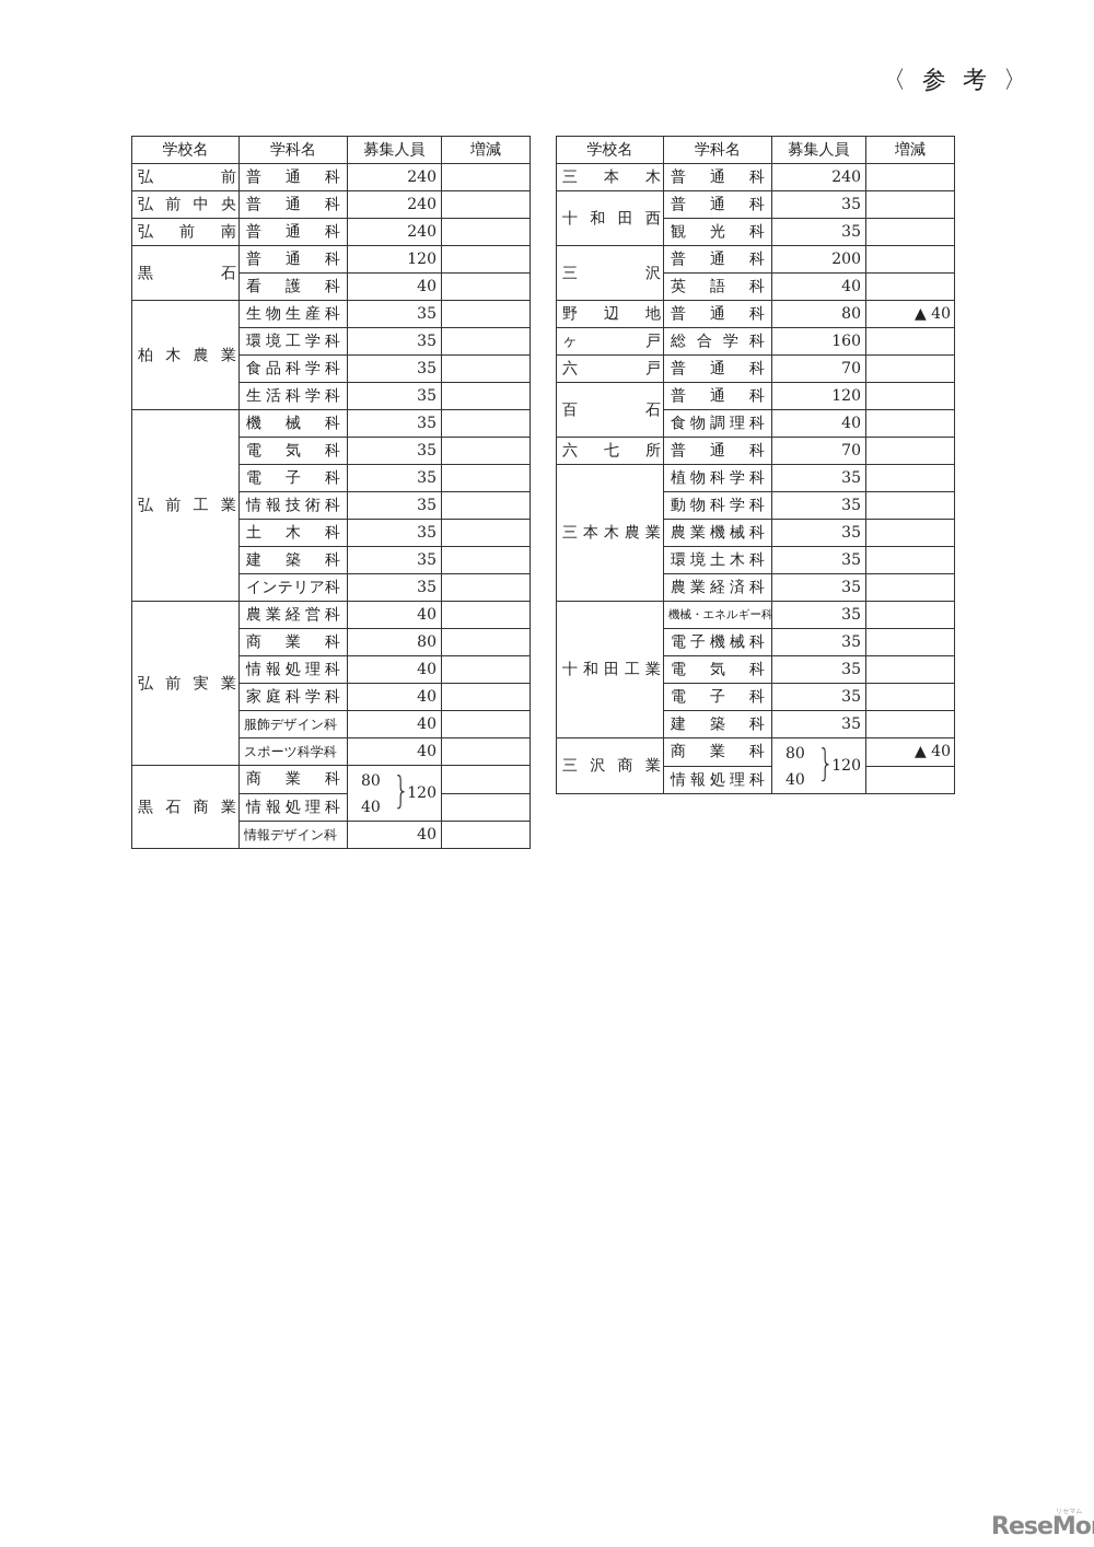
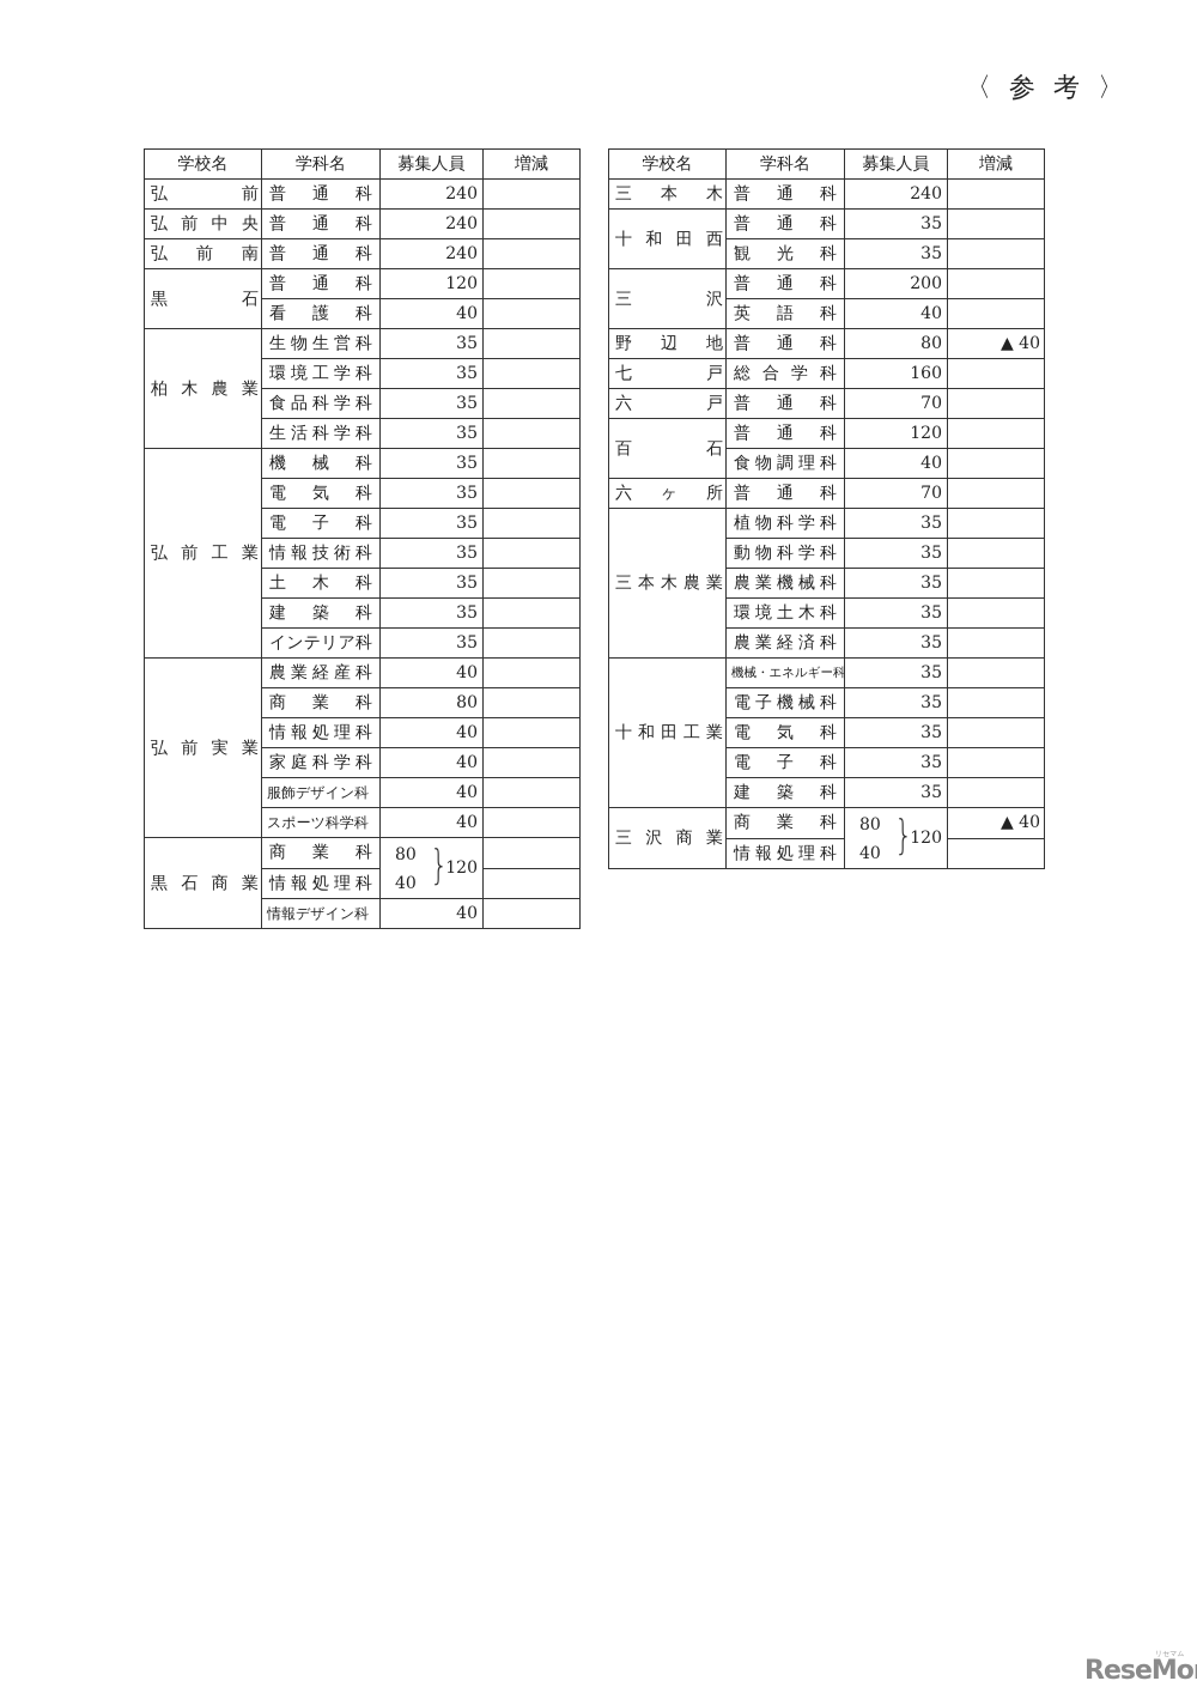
  〈 参 考 〉
  学校名	学科名	募集人員	増減
  弘 前	普 通 科	240
  弘 前 中 央	普 通 科	240
  弘 前 南	普 通 科	240
  黒 石	普 通 科	120
  看 護 科	40
- 柏 木 農 業	生 物 生 産 科	35
+ 柏 木 農 業	生 物 生 営 科	35
  環 境 工 学 科	35
  食 品 科 学 科	35
  生 活 科 学 科	35
  弘 前 工 業	機 械 科	35
  電 気 科	35
  電 子 科	35
  情 報 技 術 科	35
  土 木 科	35
  建 築 科	35
  インテリア科	35
- 弘 前 実 業	農 業 経 営 科	40
+ 弘 前 実 業	農 業 経 産 科	40
  商 業 科	80
  情 報 処 理 科	40
  家 庭 科 学 科	40
  服飾デザイン科	40
  スポーツ科学科	40
  黒 石 商 業	商 業 科	8040}120
  情 報 処 理 科
  情報デザイン科	40
  学校名	学科名	募集人員	増減
  三 本 木	普 通 科	240
  十 和 田 西	普 通 科	35
  観 光 科	35
  三 沢	普 通 科	200
  英 語 科	40
  野 辺 地	普 通 科	80	▲ 40
- ヶ 戸	総 合 学 科	160
+ 七 戸	総 合 学 科	160
  六 戸	普 通 科	70
  百 石	普 通 科	120
  食 物 調 理 科	40
- 六 七 所	普 通 科	70
+ 六 ヶ 所	普 通 科	70
  三 本 木 農 業	植 物 科 学 科	35
  動 物 科 学 科	35
  農 業 機 械 科	35
  環 境 土 木 科	35
  農 業 経 済 科	35
  十 和 田 工 業	機械・エネルギー科	35
  電 子 機 械 科	35
  電 気 科	35
  電 子 科	35
  建 築 科	35
  三 沢 商 業	商 業 科	8040}120	▲ 40
  情 報 処 理 科
  ReseMo
